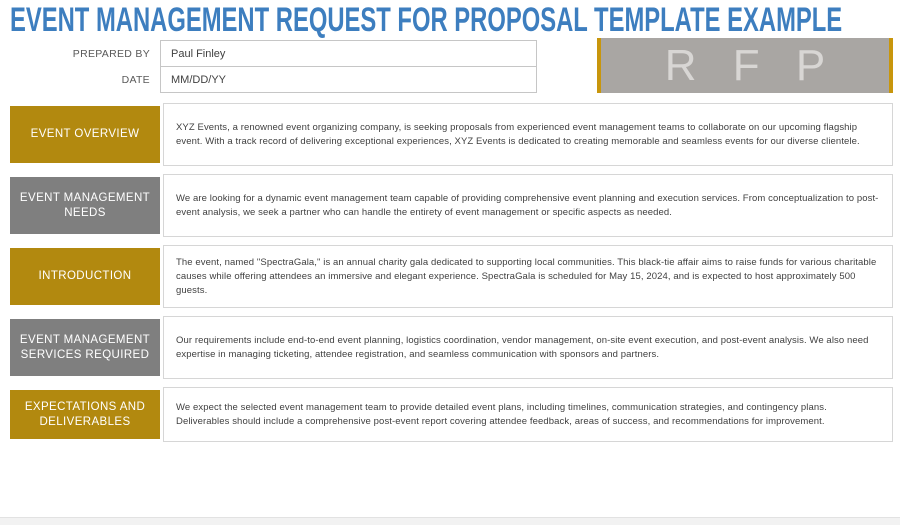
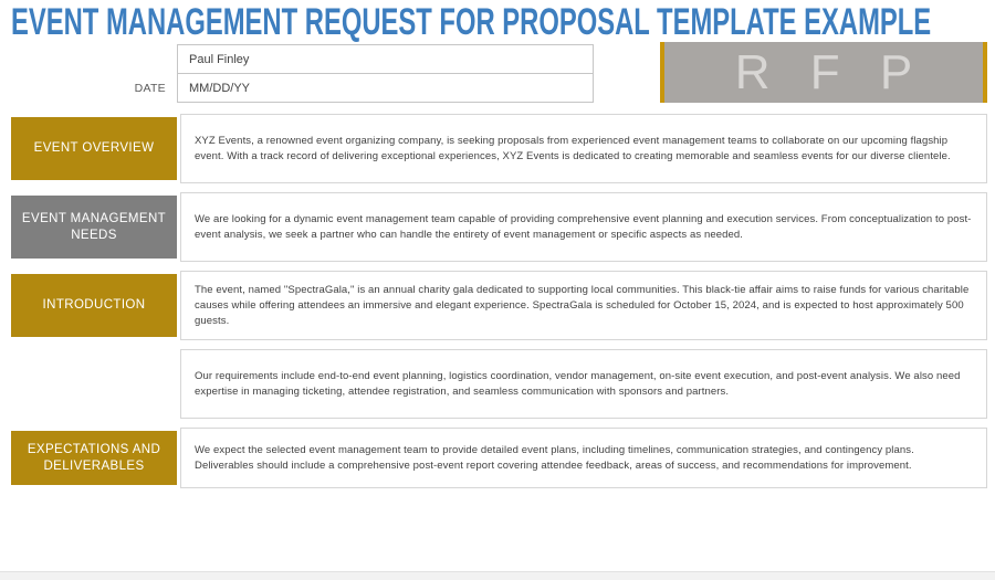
  EVENT MANAGEMENT REQUEST FOR PROPOSAL TEMPLATE EXAMPLE
- PREPARED BY
  Paul Finley
  DATE
  MM/DD/YY
  R F P
  EVENT OVERVIEW
  XYZ Events, a renowned event organizing company, is seeking proposals from experienced event management teams to collaborate on our upcoming flagship event. With a track record of delivering exceptional experiences, XYZ Events is dedicated to creating memorable and seamless events for our diverse clientele.
  EVENT MANAGEMENT NEEDS
  We are looking for a dynamic event management team capable of providing comprehensive event planning and execution services. From conceptualization to post-event analysis, we seek a partner who can handle the entirety of event management or specific aspects as needed.
  INTRODUCTION
- The event, named "SpectraGala," is an annual charity gala dedicated to supporting local communities. This black-tie affair aims to raise funds for various charitable causes while offering attendees an immersive and elegant experience. SpectraGala is scheduled for May 15, 2024, and is expected to host approximately 500 guests.
+ The event, named "SpectraGala," is an annual charity gala dedicated to supporting local communities. This black-tie affair aims to raise funds for various charitable causes while offering attendees an immersive and elegant experience. SpectraGala is scheduled for October 15, 2024, and is expected to host approximately 500 guests.
- EVENT MANAGEMENT SERVICES REQUIRED
  Our requirements include end-to-end event planning, logistics coordination, vendor management, on-site event execution, and post-event analysis. We also need expertise in managing ticketing, attendee registration, and seamless communication with sponsors and partners.
  EXPECTATIONS AND DELIVERABLES
  We expect the selected event management team to provide detailed event plans, including timelines, communication strategies, and contingency plans. Deliverables should include a comprehensive post-event report covering attendee feedback, areas of success, and recommendations for improvement.
